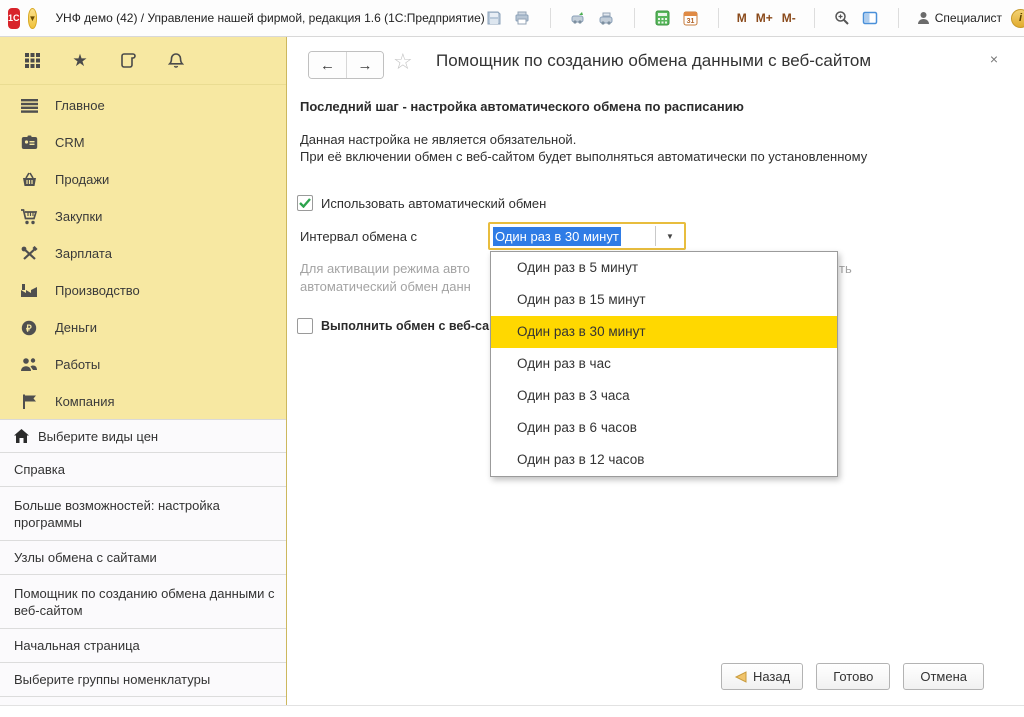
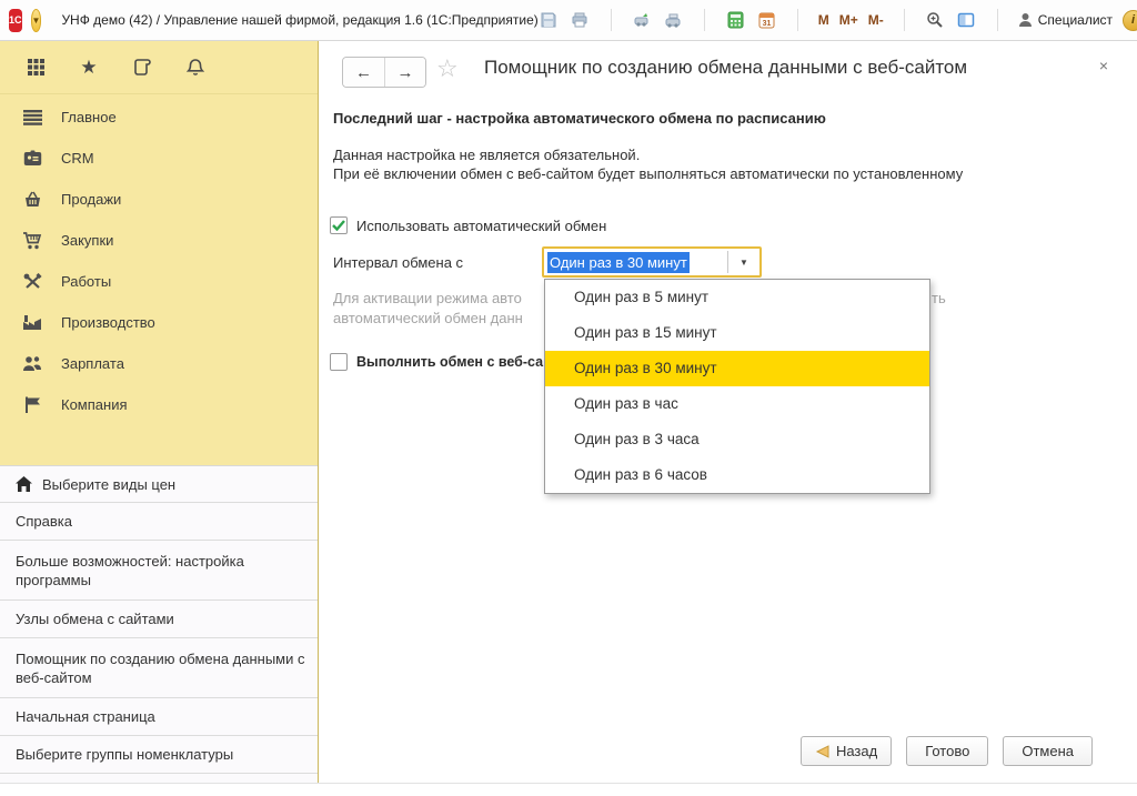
  1С
  ▼
  УНФ демо (42) / Управление нашей фирмой, редакция 1.6 (1С:Предприятие)
  M
  M+
  M-
  Специалист
  i
  ★
  Главное
  CRM
  Продажи
  Закупки
- Зарплата
+ Работы
  Производство
- ₽
- Деньги
- Работы
+ Зарплата
  Компания
  Выберите виды цен
  Справка
  Больше возможностей: настройка программы
  Узлы обмена с сайтами
  Помощник по созданию обмена данными с веб-сайтом
  Начальная страница
  Выберите группы номенклатуры
  ←
  →
  ☆
  Помощник по созданию обмена данными с веб-сайтом
  ×
  Последний шаг - настройка автоматического обмена по расписанию
  Данная настройка не является обязательной.
  При её включении обмен с веб-сайтом будет выполняться автоматически по установленному
  Использовать автоматический обмен
  Интервал обмена с
  Один раз в 30 минут
  ▼
  Для активации режима авто
  ть
  автоматический обмен данн
  Выполнить обмен с веб-са
  Один раз в 5 минут
  Один раз в 15 минут
  Один раз в 30 минут
  Один раз в час
  Один раз в 3 часа
  Один раз в 6 часов
- Один раз в 12 часов
  Назад
  Готово
  Отмена
